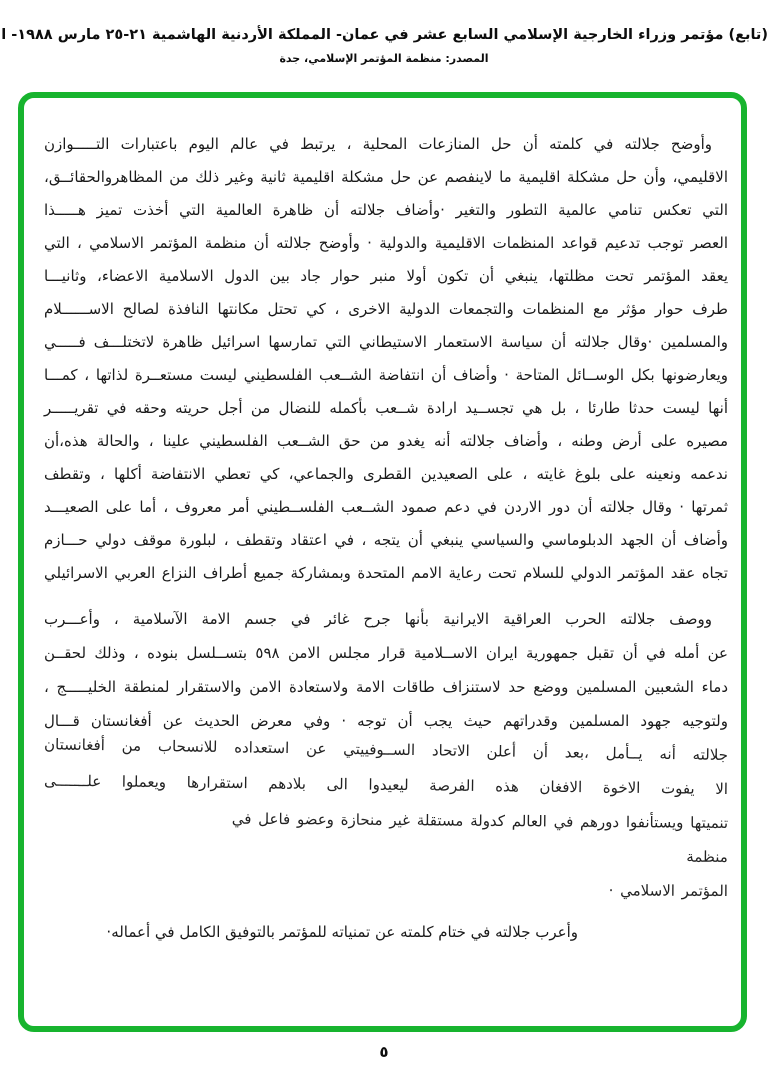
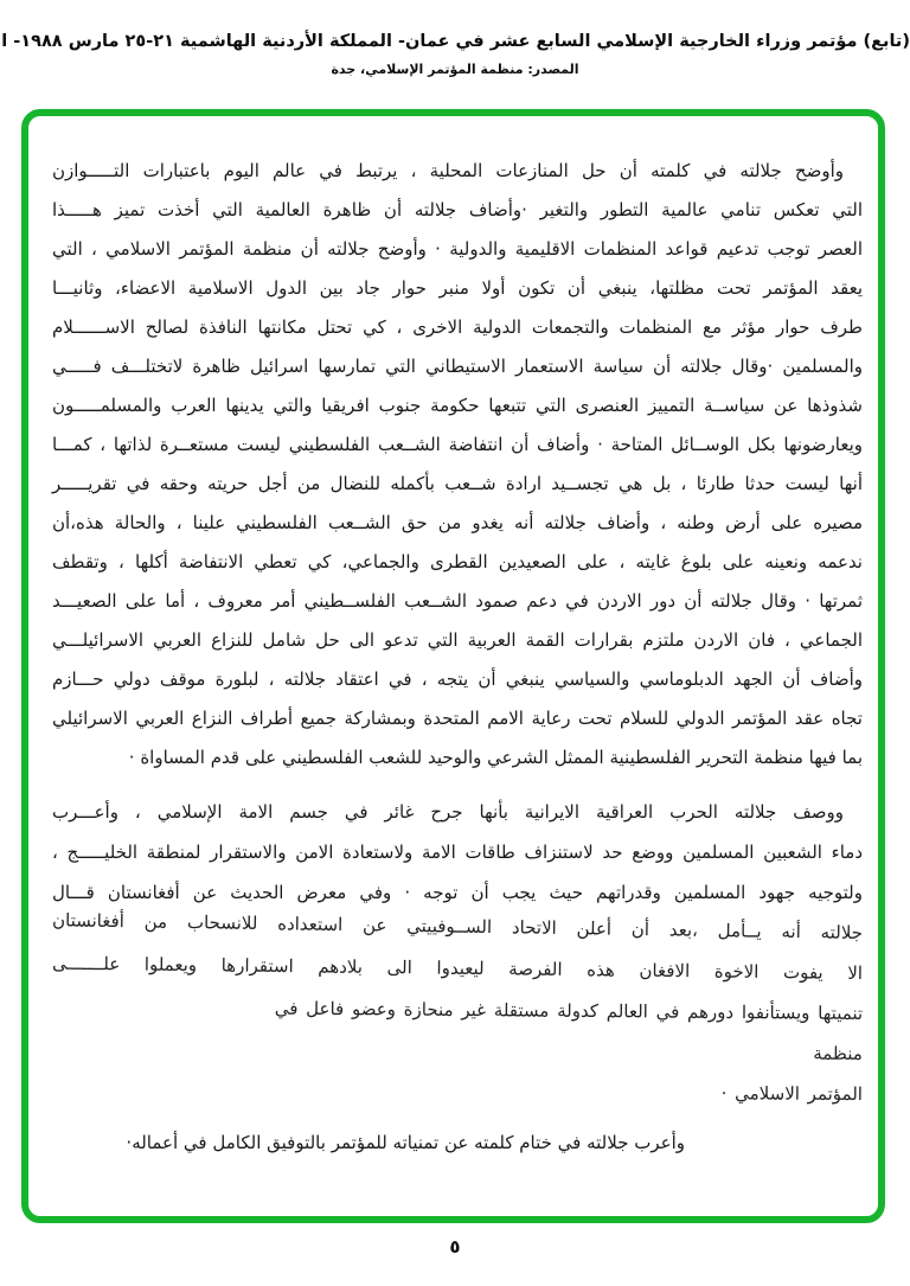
  (تابع) مؤتمر وزراء الخارجية الإسلامي السابع عشر في عمان- المملكة الأردنية الهاشمية ٢١-٢٥ مارس ١٩٨٨- ا
  المصدر: منظمة المؤتمر الإسلامي، جدة
  وأوضح جلالته في كلمته أن حل المنازعات المحلية ، يرتبط في عالم اليوم باعتبارات التـــــوازن
- الاقليمي، وأن حل مشكلة اقليمية ما لاينفصم عن حل مشكلة اقليمية ثانية وغير ذلك من المظاهروالحقائــق،
  التي تعكس تنامي عالمية التطور والتغير ·وأضاف جلالته أن ظاهرة العالمية التي أخذت تميز هـــــذا
  العصر توجب تدعيم قواعد المنظمات الاقليمية والدولية · وأوضح جلالته أن منظمة المؤتمر الاسلامي ، التي
  يعقد المؤتمر تحت مظلتها، ينبغي أن تكون أولا منبر حوار جاد بين الدول الاسلامية الاعضاء، وثانيـــا
  طرف حوار مؤثر مع المنظمات والتجمعات الدولية الاخرى ، كي تحتل مكانتها النافذة لصالح الاســــــلام
  والمسلمين ·وقال جلالته أن سياسة الاستعمار الاستيطاني التي تمارسها اسرائيل ظاهرة لاتختلـــف فـــــي
+ شذوذها عن سياســة التمييز العنصرى التي تتبعها حكومة جنوب افريقيا والتي يدينها العرب والمسلمـــــون
  ويعارضونها بكل الوســائل المتاحة · وأضاف أن انتفاضة الشــعب الفلسطيني ليست مستعــرة لذاتها ، كمـــا
  أنها ليست حدثا طارئا ، بل هي تجســيد ارادة شــعب بأكمله للنضال من أجل حريته وحقه في تقريـــــر
  مصيره على أرض وطنه ، وأضاف جلالته أنه يغدو من حق الشــعب الفلسطيني علينا ، والحالة هذه،أن
  ندعمه ونعينه على بلوغ غايته ، على الصعيدين القطرى والجماعي، كي تعطي الانتفاضة أكلها ، وتقطف
  ثمرتها · وقال جلالته أن دور الاردن في دعم صمود الشــعب الفلســطيني أمر معروف ، أما على الصعيـــد
+ الجماعي ، فان الاردن ملتزم بقرارات القمة العربية التي تدعو الى حل شامل للنزاع العربي الاسرائيلـــي
- وأضاف أن الجهد الدبلوماسي والسياسي ينبغي أن يتجه ، في اعتقاد وتقطف ، لبلورة موقف دولي حـــازم
+ وأضاف أن الجهد الدبلوماسي والسياسي ينبغي أن يتجه ، في اعتقاد جلالته ، لبلورة موقف دولي حـــازم
  تجاه عقد المؤتمر الدولي للسلام تحت رعاية الامم المتحدة وبمشاركة جميع أطراف النزاع العربي الاسرائيلي
+ بما فيها منظمة التحرير الفلسطينية الممثل الشرعي والوحيد للشعب الفلسطيني على قدم المساواة ·
- ووصف جلالته الحرب العراقية الايرانية بأنها جرح غائر في جسم الامة الآسلامية ، وأعـــرب
+ ووصف جلالته الحرب العراقية الايرانية بأنها جرح غائر في جسم الامة الإسلامي ، وأعـــرب
- عن أمله في أن تقبل جمهورية ايران الاســلامية قرار مجلس الامن ٥٩٨ بتســلسل بنوده ، وذلك لحقــن
  دماء الشعبين المسلمين ووضع حد لاستنزاف طاقات الامة ولاستعادة الامن والاستقرار لمنطقة الخليـــــج ،
  ولتوجيه جهود المسلمين وقدراتهم حيث يجب أن توجه · وفي معرض الحديث عن أفغانستان قـــال
  جلالته أنه يــأمل ،بعد أن أعلن الاتحاد الســوفييتي عن استعداده للانسحاب من أفغانستان
  الا يفوت الاخوة الافغان هذه الفرصة ليعيدوا الى بلادهم استقرارها ويعملوا علـــــــى
  تنميتها ويستأنفوا دورهم في العالم كدولة مستقلة غير منحازة وعضو فاعل في منظمة
  المؤتمر الاسلامي ·
  وأعرب جلالته في ختام كلمته عن تمنياته للمؤتمر بالتوفيق الكامل في أعماله·
  ٥
